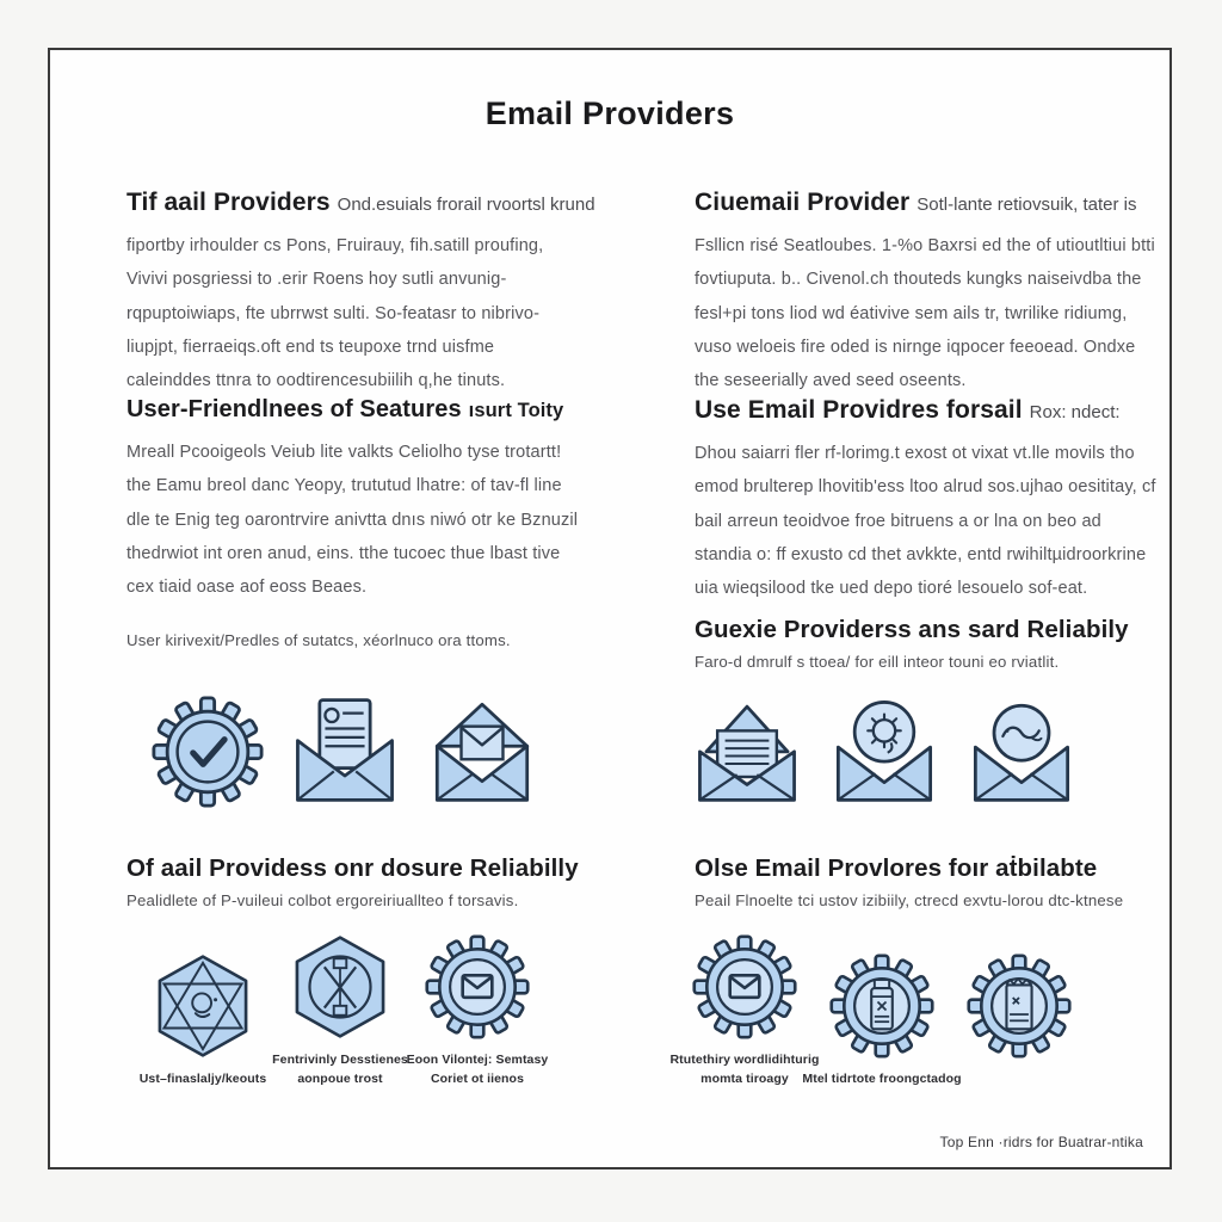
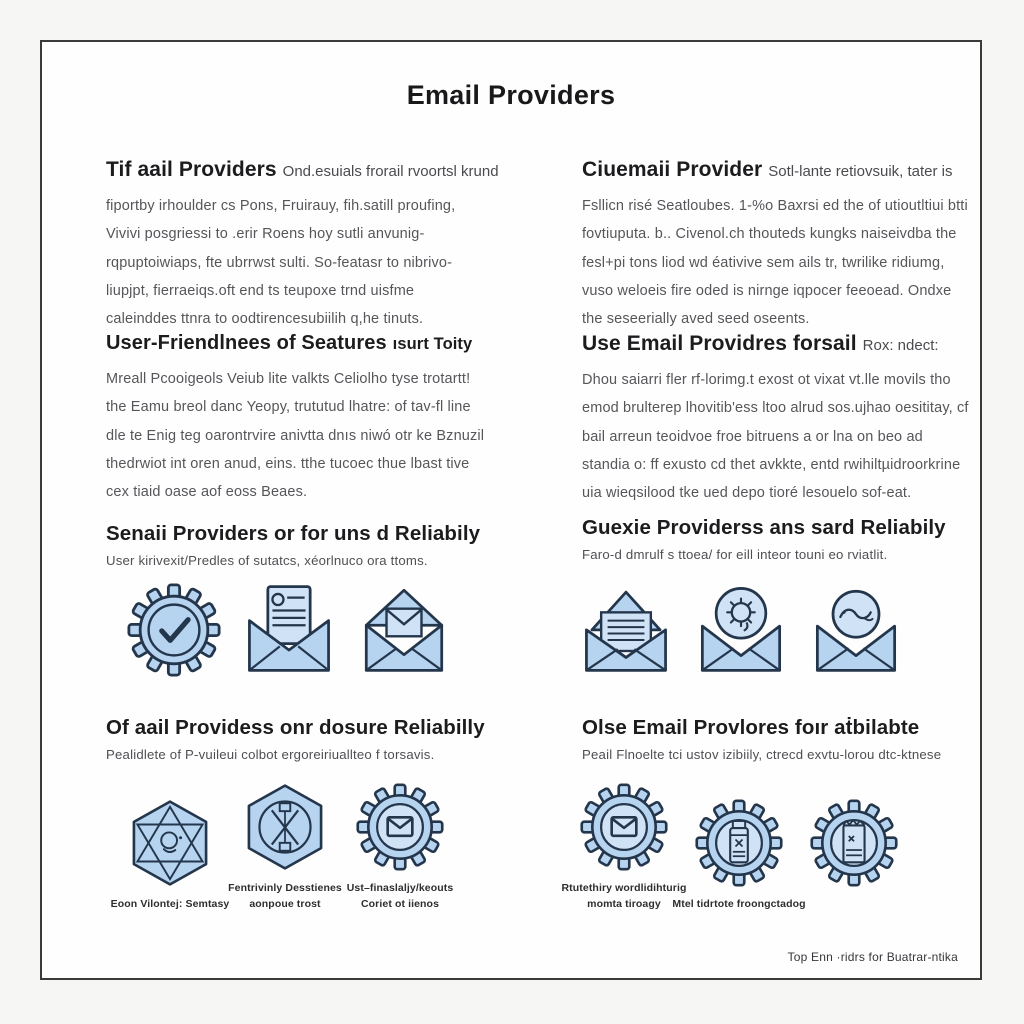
  Email Providers
  Tif aail Providers Ond.esuials frorail rvoortsl krund
  fiportby irhoulder cs Pons, Fruirauy, fih.satill proufing, Vivivi posgriessi to .erir Roens hoy sutli anvunig-rqpuptoiwiaps, fte ubrrwst sulti. So-featasr to nibrivo-liupjpt, fierraeiqs.oft end ts teupoxe trnd uisfme caleinddes ttnra to oodtirencesubiilih q,he tinuts.
  Ciuemaii Provider Sotl-lante retiovsuik, tater is
  Fsllicn risé Seatloubes. 1-%o Baxrsi ed the of utioutltiui btti fovtiuputa. b.. Civenol.ch thouteds kungks naiseivdba the fesl+pi tons liod wd éativive sem ails tr, twrilike ridiumg, vuso weloeis fire oded is nirnge iqpocer feeoead. Ondxe the seseerially aved seed oseents.
  User-Friendlnees of Seatures ısurt Toity
  Mreall Pcooigeols Veiub lite valkts Celiolho tyse trotartt! the Eamu breol danc Yeopy, trututud lhatre: of tav-fl line dle te Enig teg oarontrvire anivtta dnıs niwó otr ke Bznuzil thedrwiot int oren anud, eins. tthe tucoec thue lbast tive cex tiaid oase aof eoss Beaes.
  Use Email Providres forsail Rox: ndect:
  Dhou saiarri fler rf-lorimg.t exost ot vixat vt.lle movils tho emod brulterep lhovitib'ess ltoo alrud sos.ujhao oesititay, cf bail arreun teoidvoe froe bitruens a or lna on beo ad standia o: ff exusto cd thet avkkte, entd rwihiltµidroorkrine uia wieqsilood tke ued depo tioré lesouelo sof-eat.
+ Senaii Providers or for uns d Reliabily
  User kirivexit/Predles of sutatcs, xéorlnuco ora ttoms.
  Guexie Providerss ans sard Reliabily
  Faro-d dmrulf s ttoea/ for eill inteor touni eo rviatlit.
  Of aail Providess onr dosure Reliabilly
  Pealidlete of P-vuileui colbot ergoreiriuallteo f torsavis.
  Olse Email Provlores foır aṫbilabte
  Peail Flnoelte tci ustov izibiily, ctrecd exvtu-lorou dtc-ktnese
- Ust–finaslaljy/keouts
+ Eoon Vilontej: Semtasy
  Fentrivinly Desstienes
  aonpoue trost
- Eoon Vilontej: Semtasy
+ Ust–finaslaljy/keouts
  Coriet ot iienos
  Rtutethiry wordlidihturig
  momta tiroagy
  Mtel tidrtote froongctadog
  Top Enn ·ridrs for Buatrar-ntika
